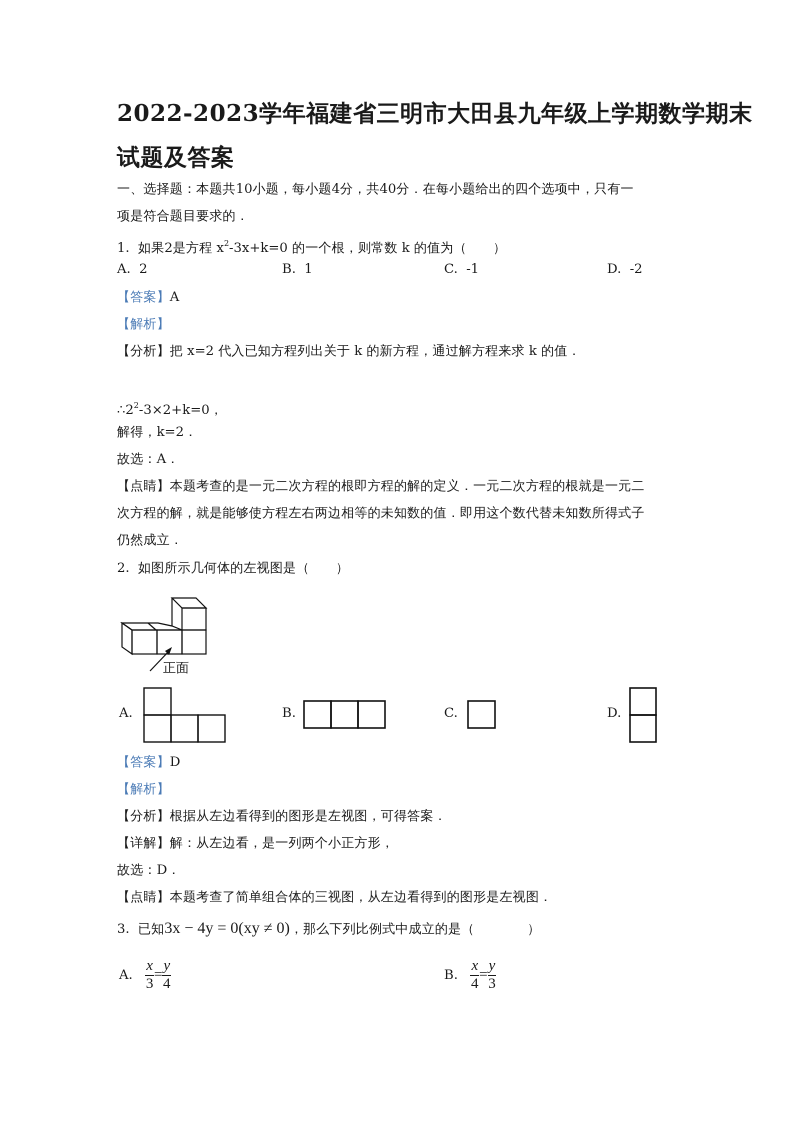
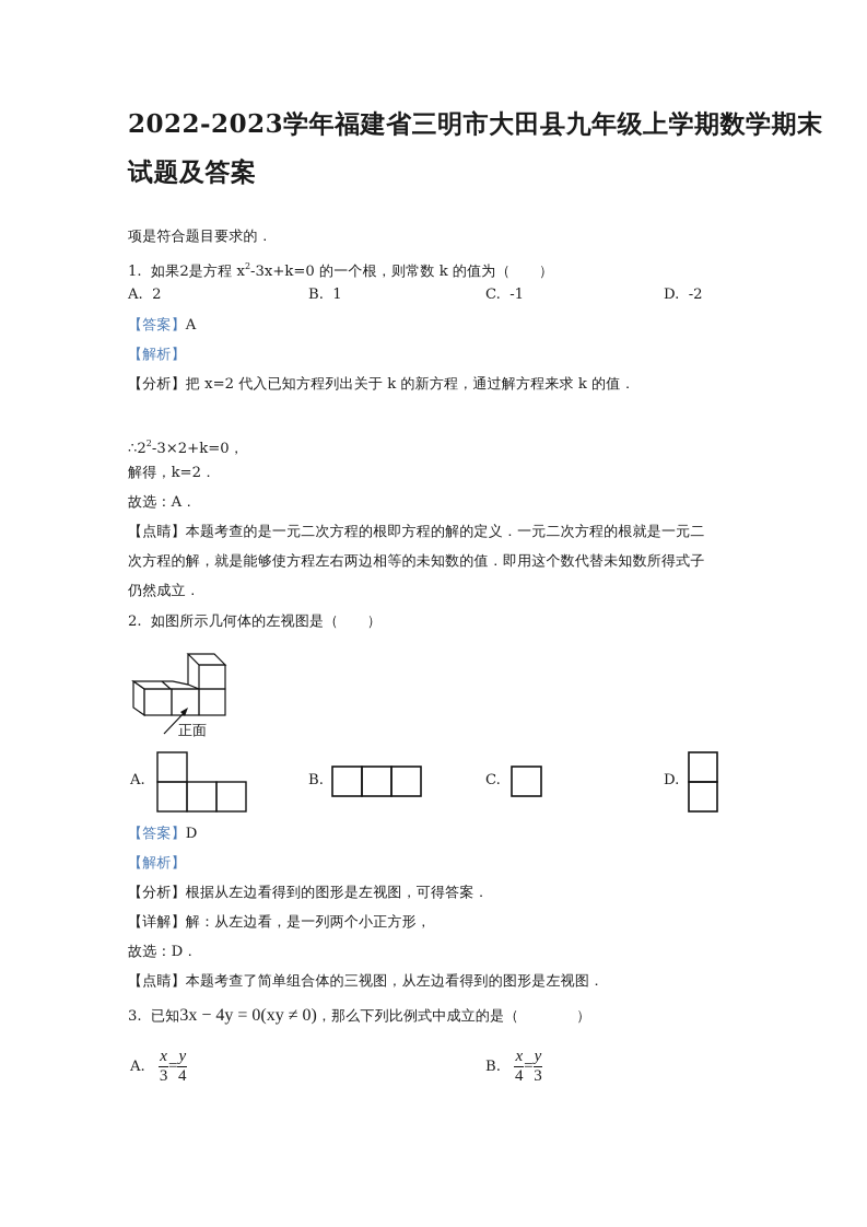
  2022-2023学年福建省三明市大田县九年级上学期数学期末
  试题及答案
- 一、选择题：本题共10小题，每小题4分，共40分．在每小题给出的四个选项中，只有一
  项是符合题目要求的．
  1. 如果2是方程 x2-3x+k=0 的一个根，则常数 k 的值为（ ）
  A. 2
  B. 1
  C. -1
  D. -2
  【答案】A
  【解析】
  【分析】把 x=2 代入已知方程列出关于 k 的新方程，通过解方程来求 k 的值．
  ∴22-3×2+k=0，
  解得，k=2．
  故选：A．
  【点睛】本题考查的是一元二次方程的根即方程的解的定义．一元二次方程的根就是一元二
  次方程的解，就是能够使方程左右两边相等的未知数的值．即用这个数代替未知数所得式子
  仍然成立．
  2. 如图所示几何体的左视图是（ ）
  正面
  A.
  B.
  C.
  D.
  【答案】D
  【解析】
  【分析】根据从左边看得到的图形是左视图，可得答案．
  【详解】解：从左边看，是一列两个小正方形，
  故选：D．
  【点睛】本题考查了简单组合体的三视图，从左边看得到的图形是左视图．
  3. 已知3x − 4y = 0(xy ≠ 0)，那么下列比例式中成立的是（ ）
  A.
  x
  3
  =
  y
  4
  B.
  x
  4
  =
  y
  3
